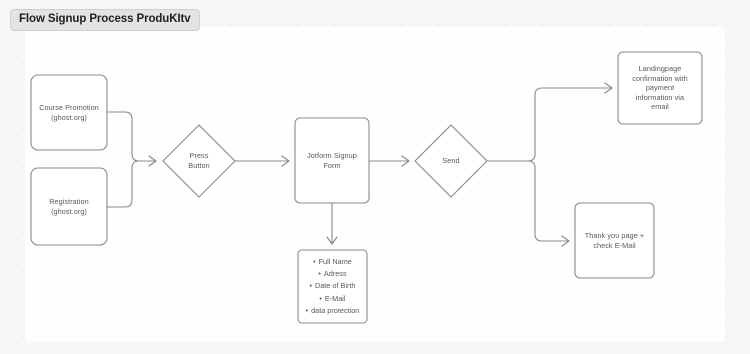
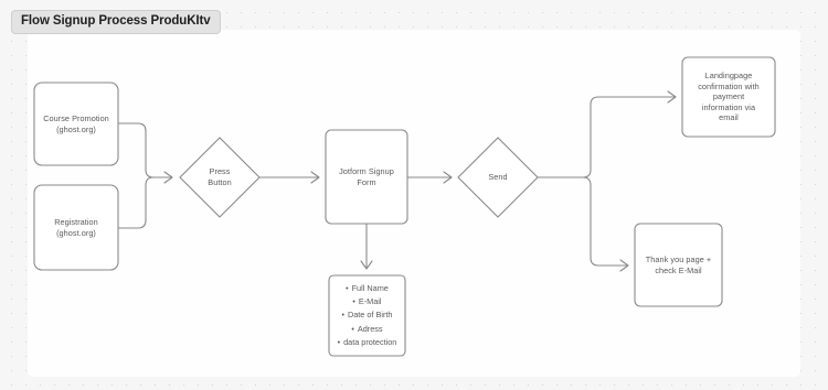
  Flow Signup Process ProduKItv
  Course Promotion
  (ghost.org)
  Registration
  (ghost.org)
  Press
  Button
  Jotform Signup
  Form
  Send
  Landingpage
  confirmation with
  payment
  information via
  email
  Thank you page +
  check E-Mail
  Full Name
- Adress
+ E-Mail
  Date of Birth
- E-Mail
+ Adress
  data protection
